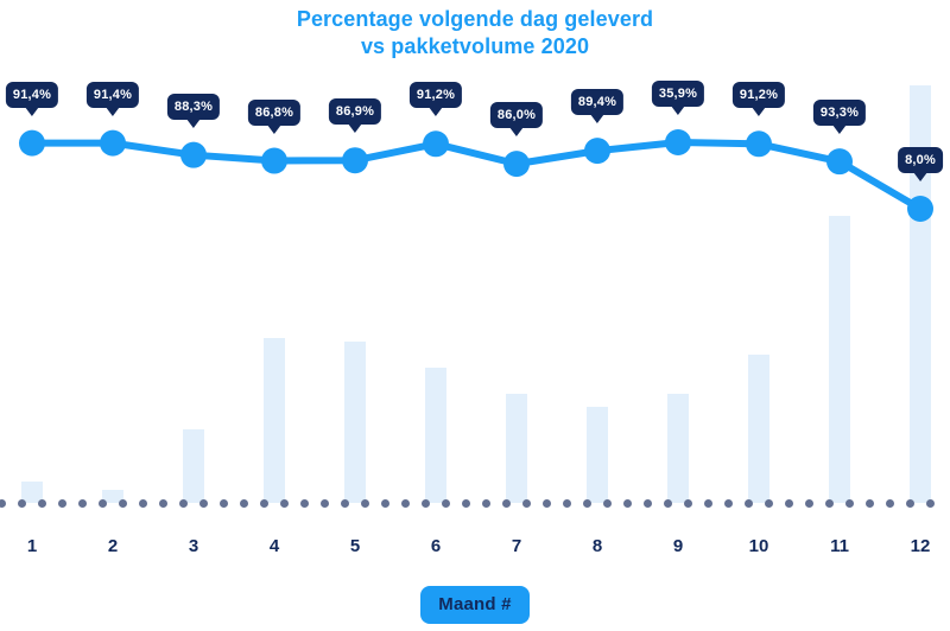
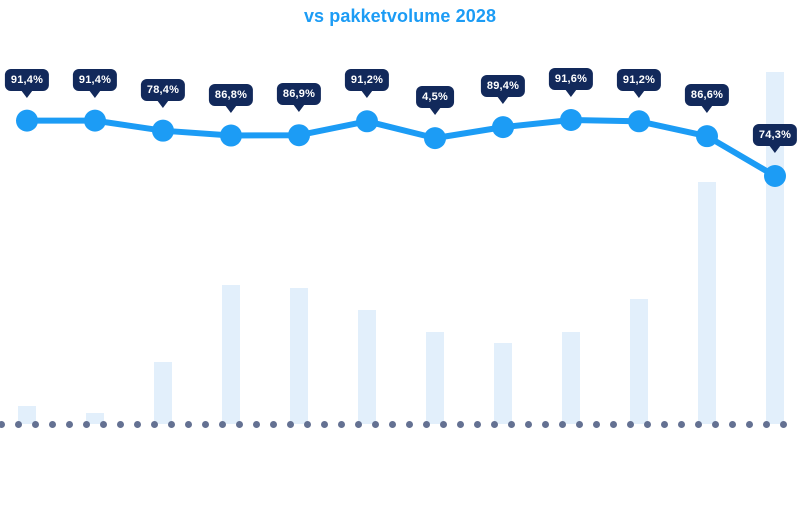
- Percentage volgende dag geleverd
- vs pakketvolume 2020
+ vs pakketvolume 2028
  91,4%
  91,4%
- 88,3%
+ 78,4%
  86,8%
  86,9%
  91,2%
- 86,0%
+ 4,5%
  89,4%
- 35,9%
+ 91,6%
  91,2%
- 93,3%
+ 86,6%
- 8,0%
+ 74,3%
- 1
- 2
- 3
- 4
- 5
- 6
- 7
- 8
- 9
- 10
- 11
- 12
- Maand #
